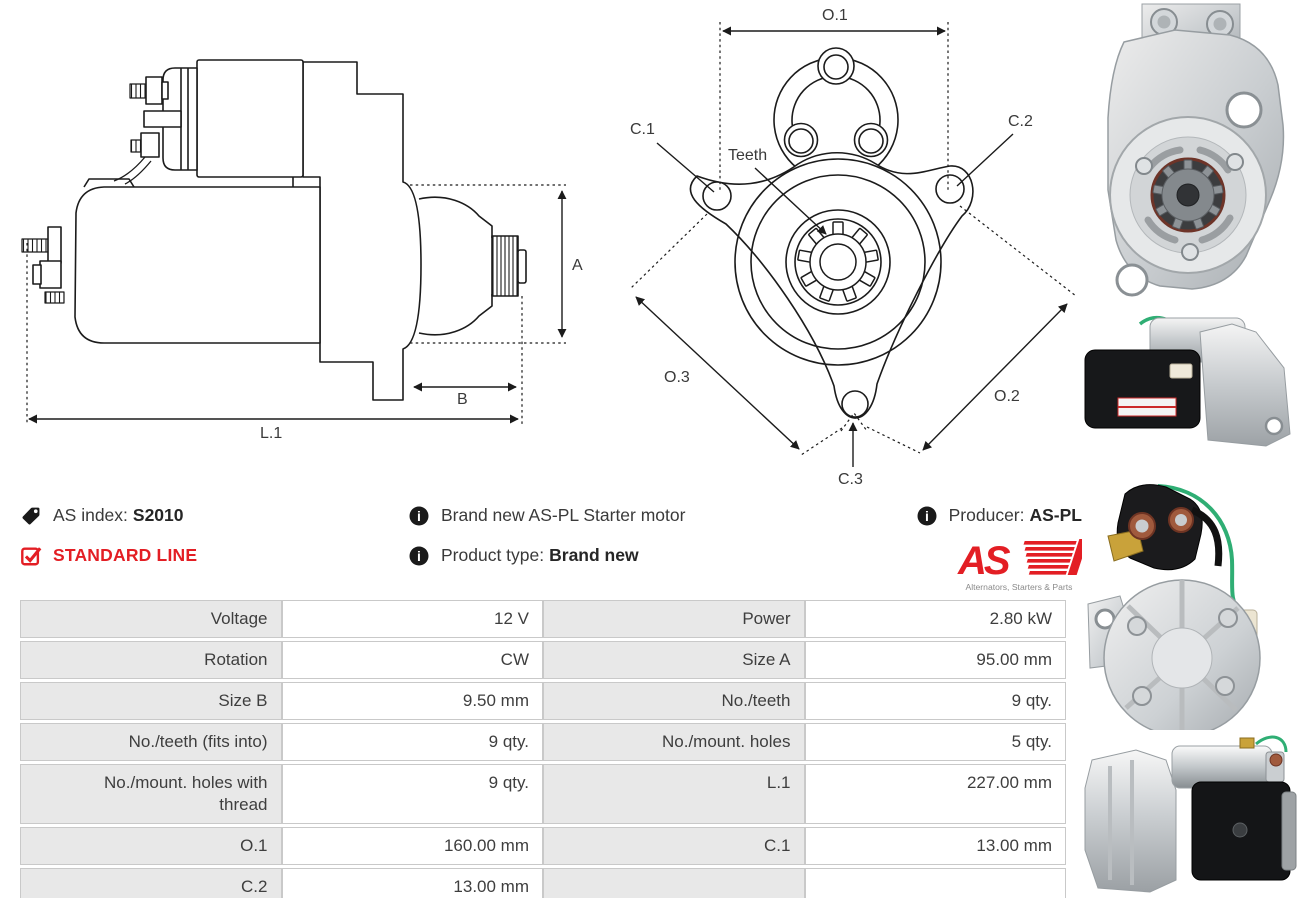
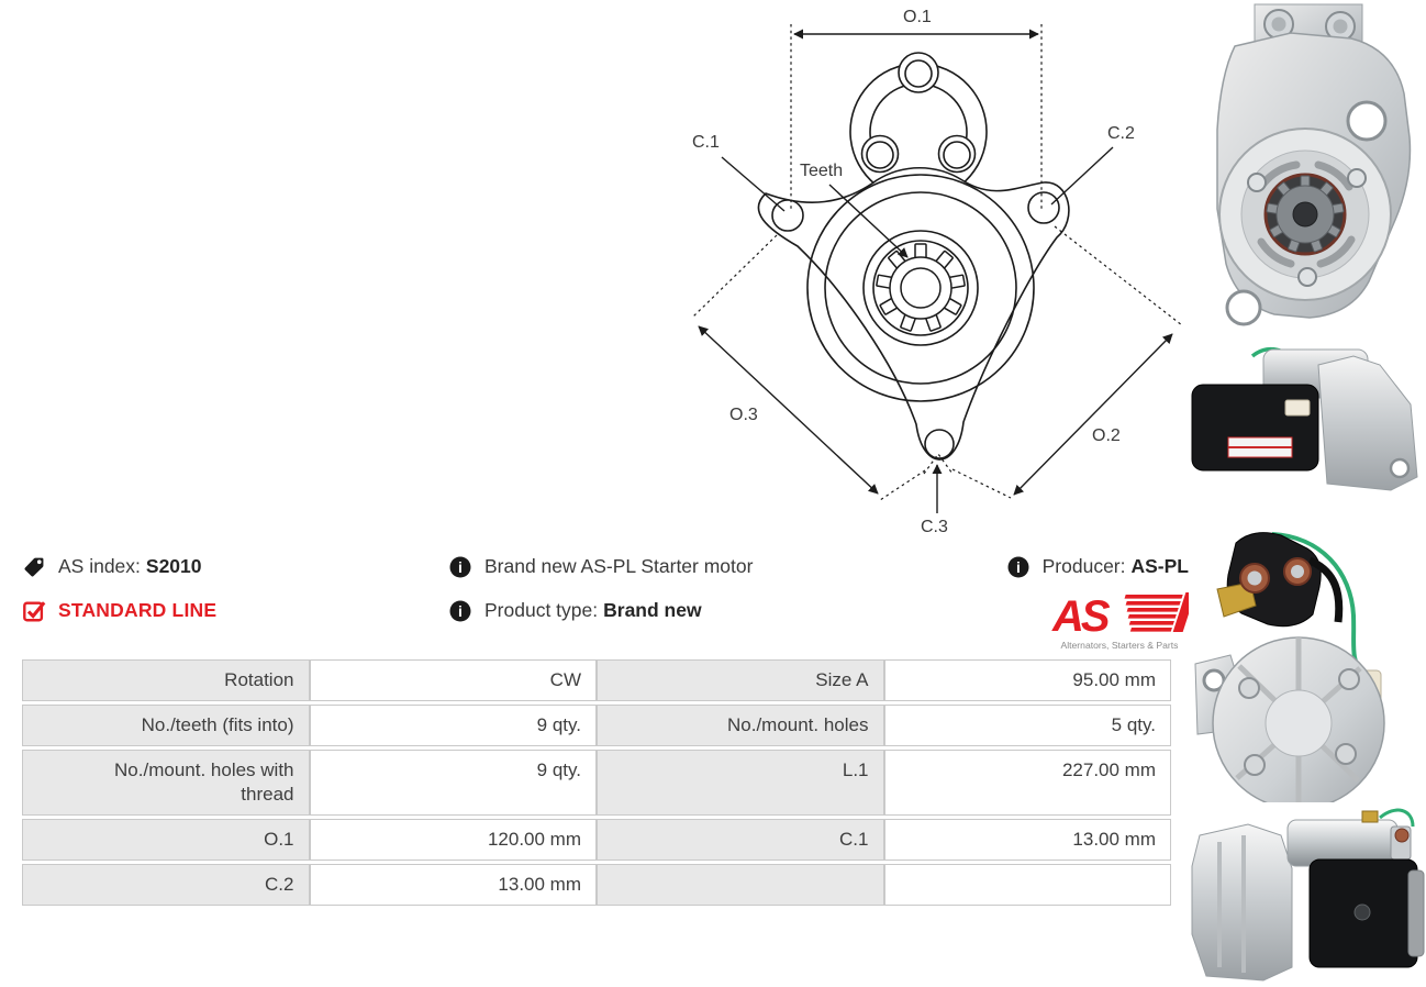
- A
- B
- L.1
  O.1
  O.3
  O.2
  C.1
  C.2
  C.3
  Teeth
  AS index: S2010
  STANDARD LINE
  i
  Brand new AS-PL Starter motor
  i
  Product type: Brand new
  i
  Producer: AS-PL
  AS
  Alternators, Starters & Parts
- Voltage	12 V	Power	2.80 kW
  Rotation	CW	Size A	95.00 mm
- Size B	9.50 mm	No./teeth	9 qty.
  No./teeth (fits into)	9 qty.	No./mount. holes	5 qty.
  No./mount. holes with thread	9 qty.	L.1	227.00 mm
- O.1	160.00 mm	C.1	13.00 mm
+ O.1	120.00 mm	C.1	13.00 mm
  C.2	13.00 mm
